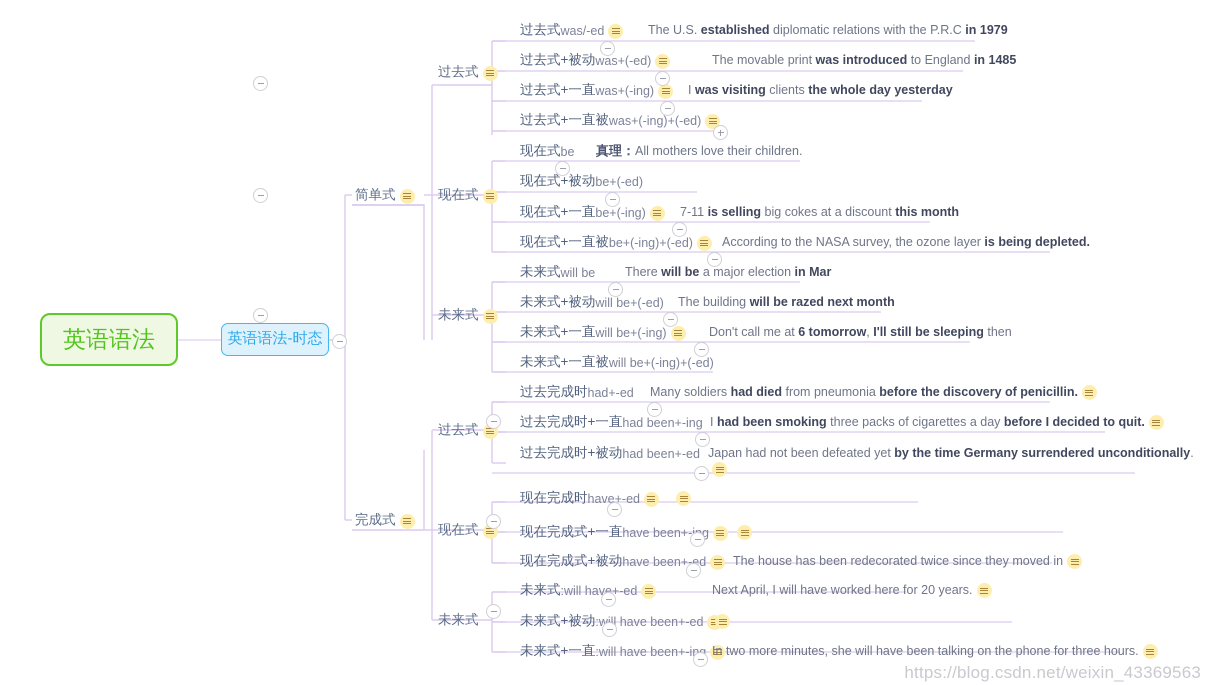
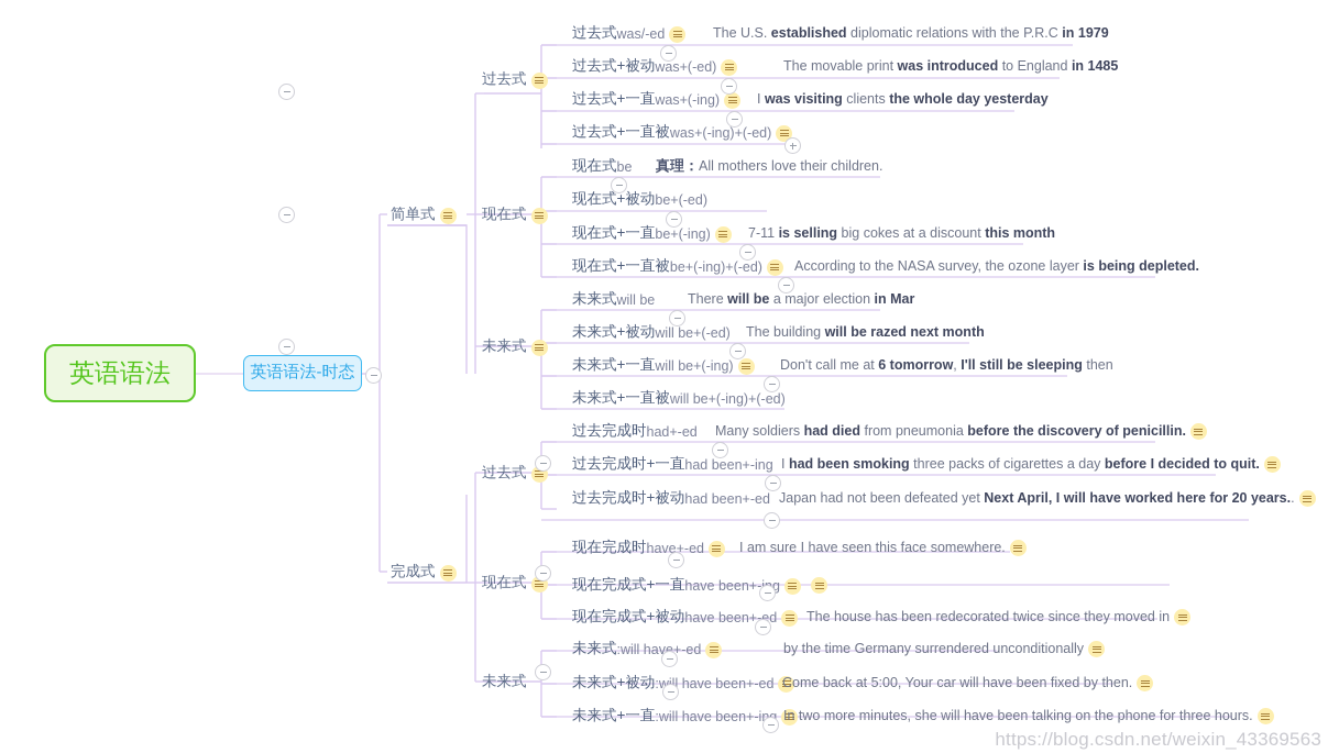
  英语语法
  英语语法-时态
  简单式
  完成式
  过去式
  现在式
  未来式
  过去式
  现在式
  未来式
  过去式
  was/-ed
  The U.S. established diplomatic relations with the P.R.C in 1979
  过去式+被动
  was+(-ed)
  The movable print was introduced to England in 1485
  过去式+一直
  was+(-ing)
  I was visiting clients the whole day yesterday
  过去式+一直被
  was+(-ing)+(-ed)
  现在式
  be
  真理：All mothers love their children.
  现在式+被动
  be+(-ed)
  现在式+一直
  be+(-ing)
  7-11 is selling big cokes at a discount this month
  现在式+一直被
  be+(-ing)+(-ed)
  According to the NASA survey, the ozone layer is being depleted.
  未来式
  will be
  There will be a major election in Mar
  未来式+被动
  will be+(-ed)
  The building will be razed next month
  未来式+一直
  will be+(-ing)
  Don't call me at 6 tomorrow, I'll still be sleeping then
  未来式+一直被
  will be+(-ing)+(-ed)
  过去完成时
  had+-ed
  Many soldiers had died from pneumonia before the discovery of penicillin.
  过去完成时+一直
  had been+-ing
  I had been smoking three packs of cigarettes a day before I decided to quit.
  过去完成时+被动
  had been+-ed
- Japan had not been defeated yet by the time Germany surrendered unconditionally.
+ Japan had not been defeated yet Next April, I will have worked here for 20 years..
  现在完成时
  have+-ed
+ I am sure I have seen this face somewhere.
  现在完成式+一直
  have been+-g
  现在完成式+被动
  have been+-ed
  The house has been redecorated twice since they moved in
  未来式
  :will have+-ed
- Next April, I will have worked here for 20 years.
+ by the time Germany surrendered unconditionally
  未来式+被动
  :wl have been+-ed
+ Come back at 5:00, Your car will have been fixed by then.
  未来式+一直
  :will have been+-i
  In two more minutes, she will have been talking on the phone for three hours.
  https://blog.csdn.net/weixin_43369563
